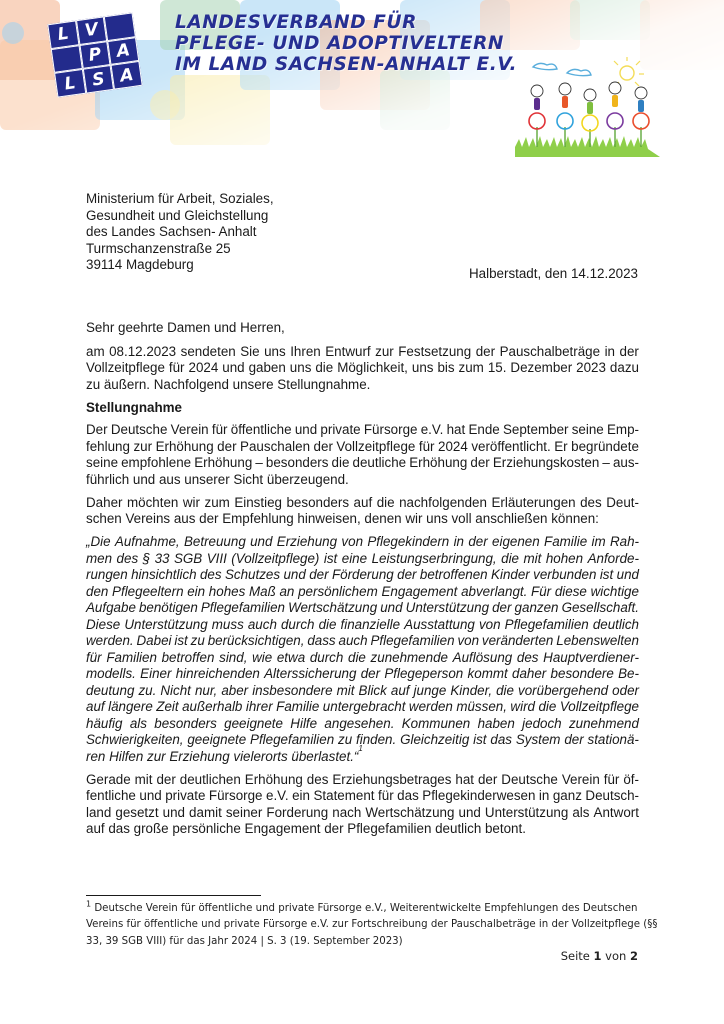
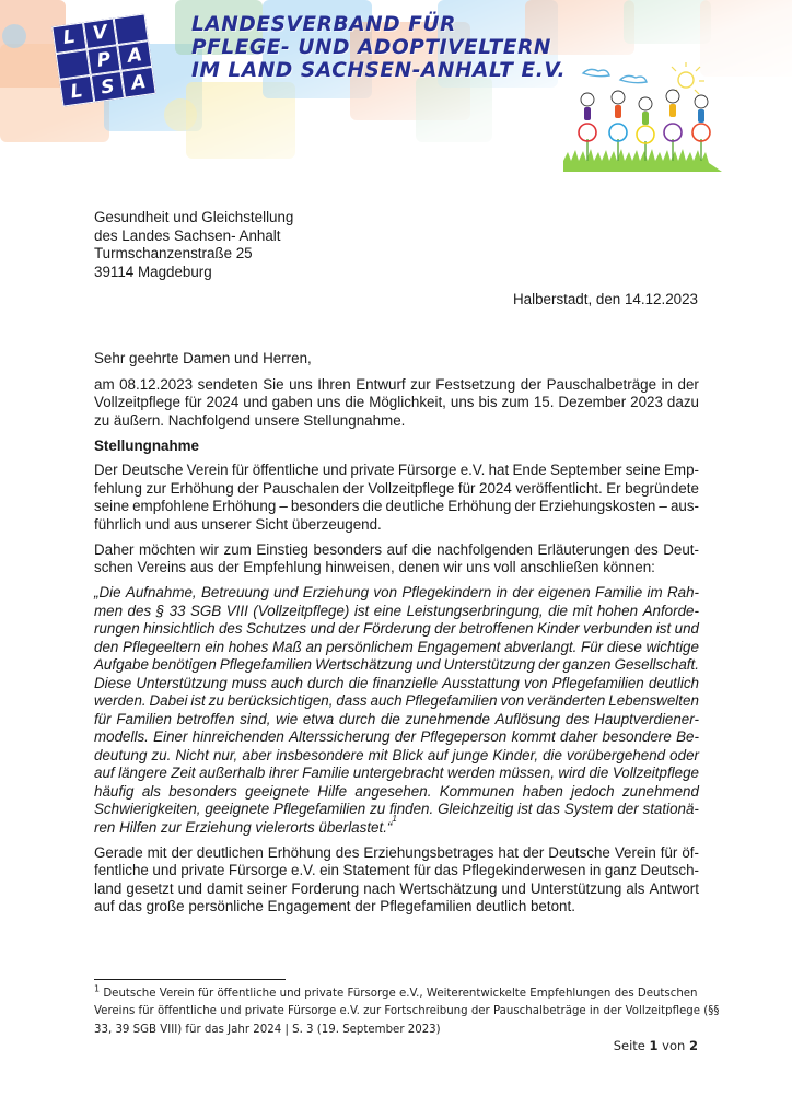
  LANDESVERBAND FÜR
  PFLEGE- UND ADOPTIVELTERN
  IM LAND SACHSEN-ANHALT E.V.
- Ministerium für Arbeit, Soziales,
  Gesundheit und Gleichstellung
  des Landes Sachsen- Anhalt
  Turmschanzenstraße 25
  39114 Magdeburg
  Halberstadt, den 14.12.2023
  Sehr geehrte Damen und Herren,
  am
  08.12.2023
  sendeten
  Sie
  uns
  Ihren
  Entwurf
  zur
  Festsetzung
  der
  Pauschalbeträge
  in
  der
  Vollzeitpflege
  für
  2024
  und
  gaben
  uns
  die
  Möglichkeit,
  uns
  bis
  zum
  15.
  Dezember
  2023
  dazu
  zu äußern. Nachfolgend unsere Stellungnahme.
  Stellungnahme
  Der
  Deutsche
  Verein
  für
  öffentliche
  und
  private
  Fürsorge
  e.V.
  hat
  Ende
  September
  seine
  Emp-
  fehlung
  zur
  Erhöhung
  der
  Pauschalen
  der
  Vollzeitpflege
  für
  2024
  veröffentlicht.
  Er
  begründete
  seine
  empfohlene
  Erhöhung
  –
  besonders
  die
  deutliche
  Erhöhung
  der
  Erziehungskosten
  –
  aus-
  führlich und aus unserer Sicht überzeugend.
  Daher
  möchten
  wir
  zum
  Einstieg
  besonders
  auf
  die
  nachfolgenden
  Erläuterungen
  des
  Deut-
  schen Vereins aus der Empfehlung hinweisen, denen wir uns voll anschließen können:
  „Die
  Aufnahme,
  Betreuung
  und
  Erziehung
  von
  Pflegekindern
  in
  der
  eigenen
  Familie
  im
  Rah-
  men
  des
  §
  33
  SGB
  VIII
  (Vollzeitpflege)
  ist
  eine
  Leistungserbringung,
  die
  mit
  hohen
  Anforde-
  rungen
  hinsichtlich
  des
  Schutzes
  und
  der
  Förderung
  der
  betroffenen
  Kinder
  verbunden
  ist
  und
  den
  Pflegeeltern
  ein
  hohes
  Maß
  an
  persönlichem
  Engagement
  abverlangt.
  Für
  diese
  wichtige
  Aufgabe
  benötigen
  Pflegefamilien
  Wertschätzung
  und
  Unterstützung
  der
  ganzen
  Gesellschaft.
  Diese
  Unterstützung
  muss
  auch
  durch
  die
  finanzielle
  Ausstattung
  von
  Pflegefamilien
  deutlich
  werden.
  Dabei
  ist
  zu
  berücksichtigen,
  dass
  auch
  Pflegefamilien
  von
  veränderten
  Lebenswelten
  für
  Familien
  betroffen
  sind,
  wie
  etwa
  durch
  die
  zunehmende
  Auflösung
  des
  Hauptverdiener-
  modells.
  Einer
  hinreichenden
  Alterssicherung
  der
  Pflegeperson
  kommt
  daher
  besondere
  Be-
  deutung
  zu.
  Nicht
  nur,
  aber
  insbesondere
  mit
  Blick
  auf
  junge
  Kinder,
  die
  vorübergehend
  oder
  auf
  längere
  Zeit
  außerhalb
  ihrer
  Familie
  untergebracht
  werden
  müssen,
  wird
  die
  Vollzeitpflege
  häufig
  als
  besonders
  geeignete
  Hilfe
  angesehen.
  Kommunen
  haben
  jedoch
  zunehmend
  Schwierigkeiten,
  geeignete
  Pflegefamilien
  zu
  finden.
  Gleichzeitig
  ist
  das
  System
  der
  stationä-
  ren Hilfen zur Erziehung vielerorts überlastet.“
  1
  Gerade
  mit
  der
  deutlichen
  Erhöhung
  des
  Erziehungsbetrages
  hat
  der
  Deutsche
  Verein
  für
  öf-
  fentliche
  und
  private
  Fürsorge
  e.V.
  ein
  Statement
  für
  das
  Pflegekinderwesen
  in
  ganz
  Deutsch-
  land
  gesetzt
  und
  damit
  seiner
  Forderung
  nach
  Wertschätzung
  und
  Unterstützung
  als
  Antwort
  auf das große persönliche Engagement der Pflegefamilien deutlich betont.
  1 Deutsche Verein für öffentliche und private Fürsorge e.V., Weiterentwickelte Empfehlungen des Deutschen
  Vereins für öffentliche und private Fürsorge e.V. zur Fortschreibung der Pauschalbeträge in der Vollzeitpflege (§§
  33, 39 SGB VIII) für das Jahr 2024 | S. 3 (19. September 2023)
  Seite 1 von 2
